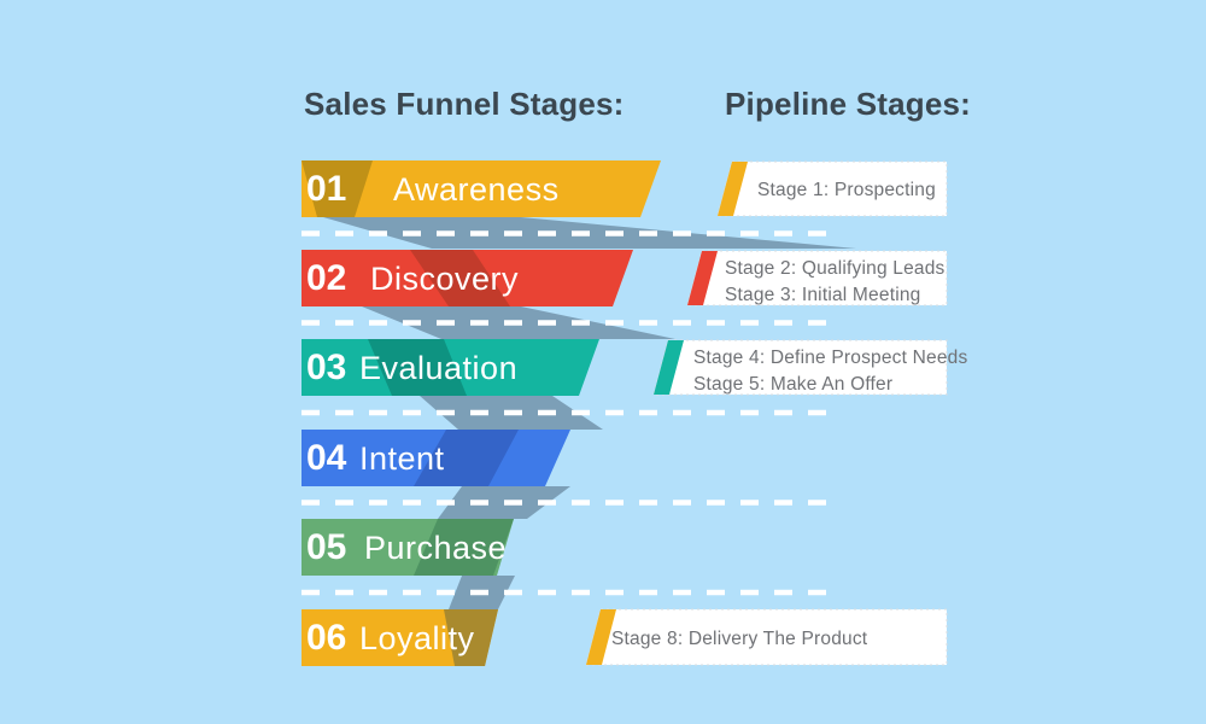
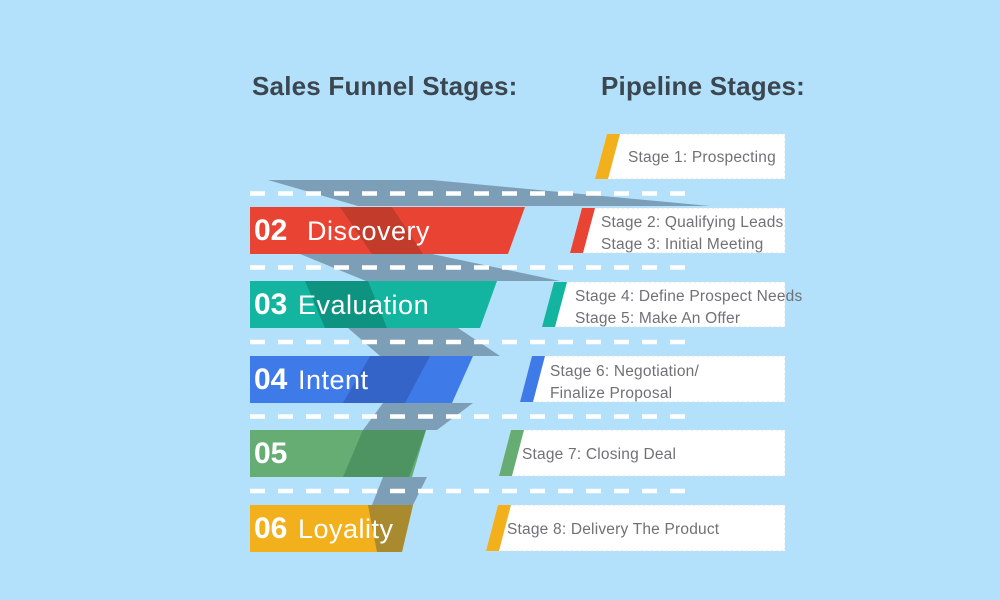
  Sales Funnel Stages:
  Pipeline Stages:
- 01
- Awareness
  02
  Discovery
  03
  Evaluation
  04
  Intent
  05
- Purchase
  06
  Loyality
  Stage 1: Prospecting
  Stage 2: Qualifying Leads
  Stage 3: Initial Meeting
  Stage 4: Define Prospect Needs
  Stage 5: Make An Offer
+ Stage 6: Negotiation/
+ Finalize Proposal
+ Stage 7: Closing Deal
  Stage 8: Delivery The Product
